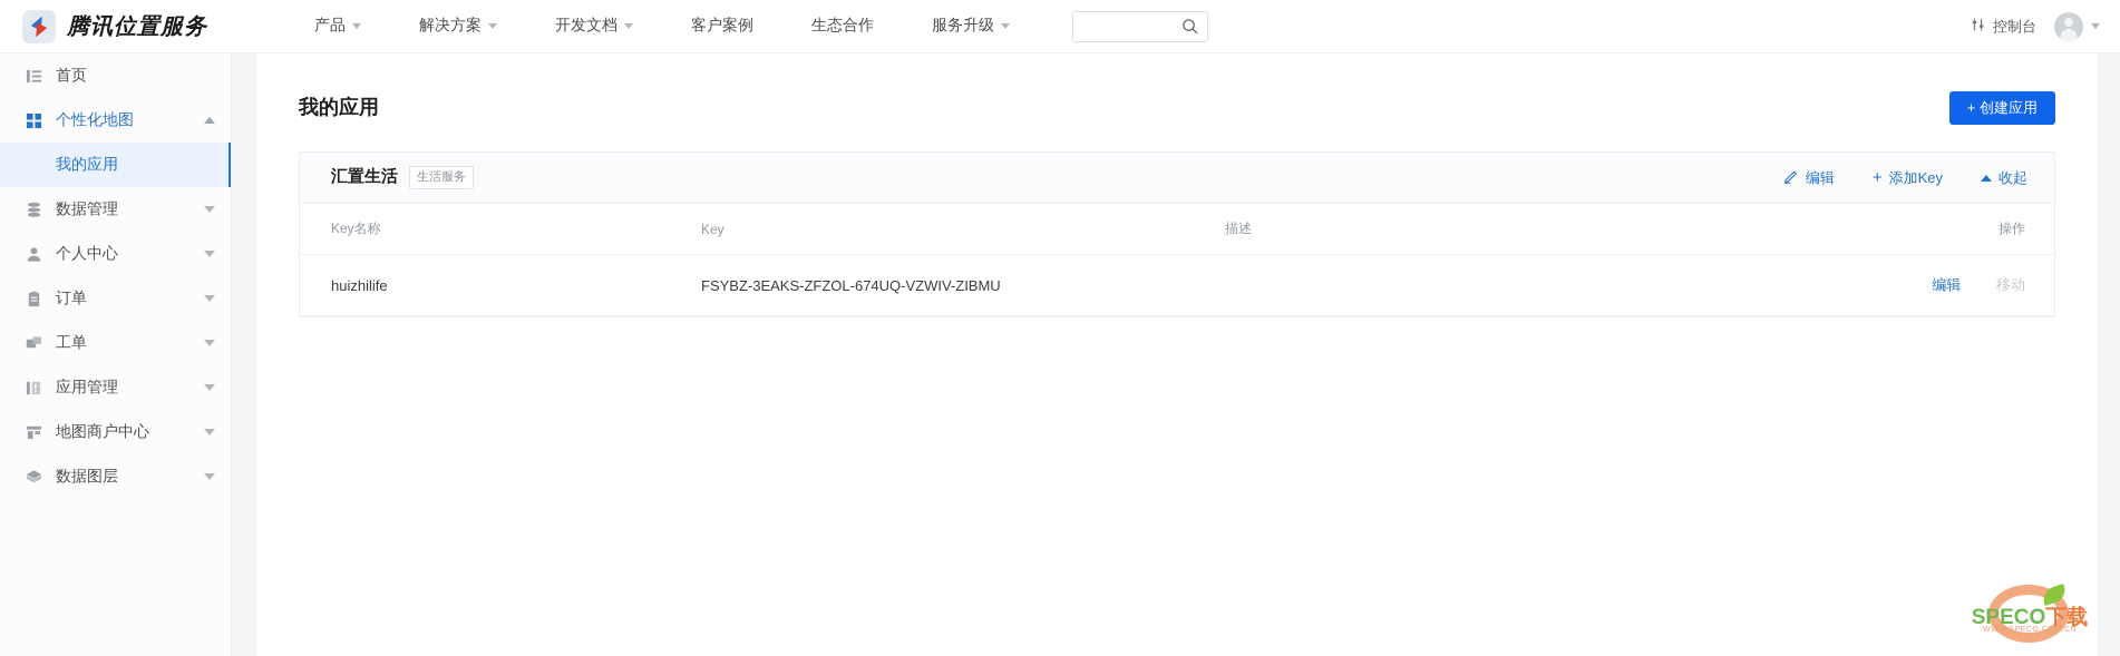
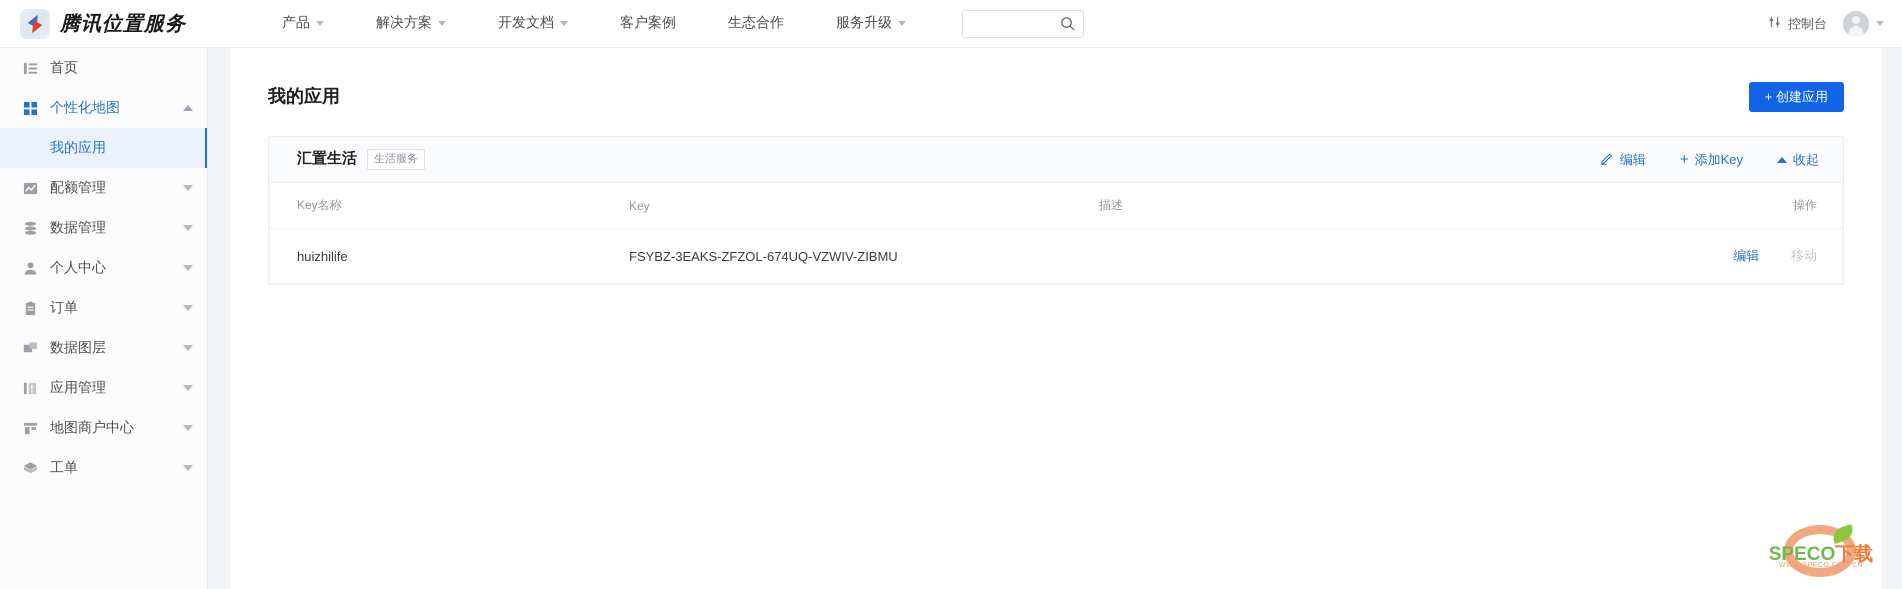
  腾讯位置服务
  产品
  解决方案
  开发文档
  客户案例
  生态合作
  服务升级
  控制台
  首页
  个性化地图
  我的应用
+ 配额管理
  数据管理
  个人中心
  订单
- 工单
+ 数据图层
  应用管理
  地图商户中心
- 数据图层
+ 工单
  我的应用
  + 创建应用
  汇置生活
  生活服务
  编辑
  +
  添加Key
  收起
  Key名称	Key	描述	操作
  huizhilife	FSYBZ-3EAKS-ZFZOL-674UQ-VZWIV-ZIBMU		编辑 移动
  SPECO下载
